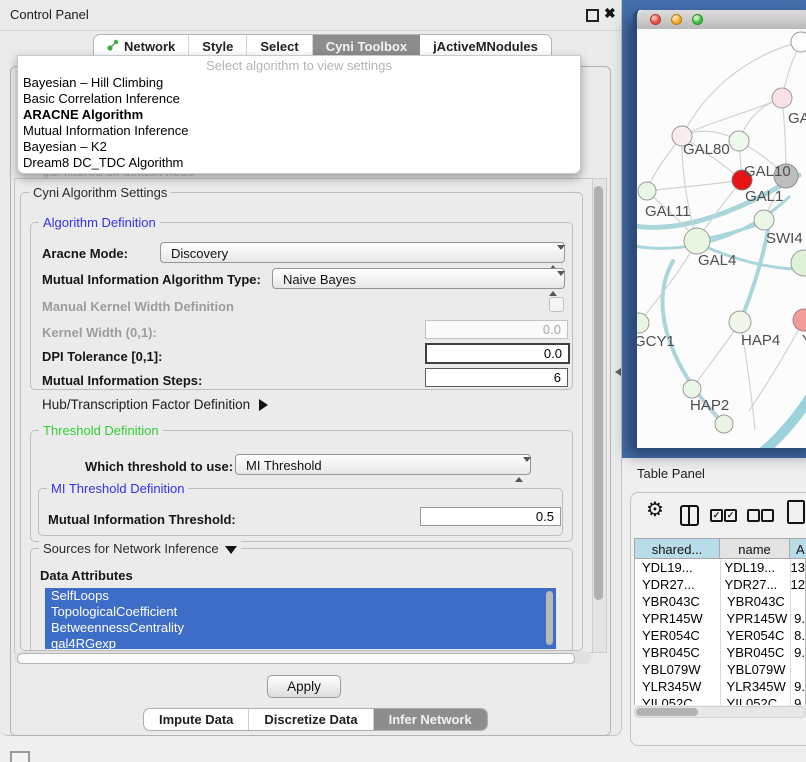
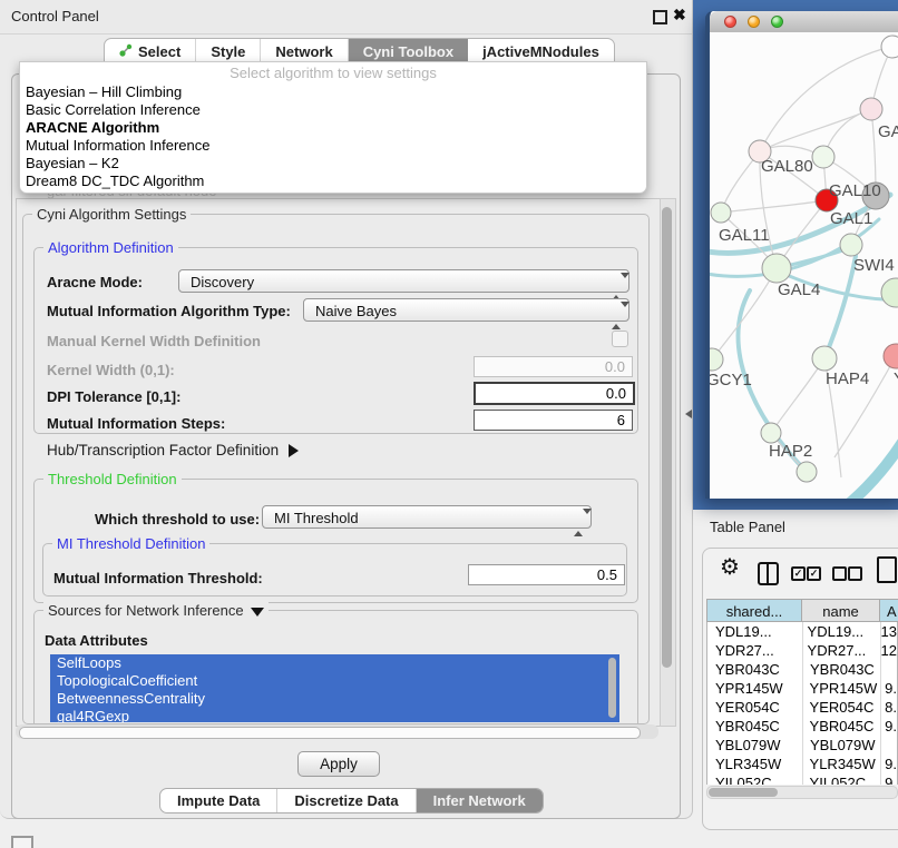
  Control Panel
  ✖
- Network
+ Select
  Style
- Select
+ Network
  Cyni Toolbox
  jActiveMNodules
  Select algorithm to view settings
  Bayesian – Hill Climbing
  Basic Correlation Inference
  ARACNE Algorithm
  Mutual Information Inference
  Bayesian – K2
  Dream8 DC_TDC Algorithm
  Cyni Algorithm Settings
  Algorithm Definition
  Aracne Mode:
  Discovery
  Mutual Information Algorithm Type:
  Naive Bayes
  Manual Kernel Width Definition
  Kernel Width (0,1):
  0.0
  DPI Tolerance [0,1]:
  0.0
  Mutual Information Steps:
  6
  Hub/Transcription Factor Definition
  Threshold Definition
  Which threshold to use:
  MI Threshold
  MI Threshold Definition
  Mutual Information Threshold:
  0.5
  Sources for Network Inference
  Data Attributes
  SelfLoops
  TopologicalCoefficient
  BetweennessCentrality
  gal4RGexp
  Apply
  Impute Data
  Discretize Data
  Infer Network
  GAL80
  GAL10
  GAL1
  GAL11
  SWI4
  GAL4
  GCY1
  HAP4
  HAP2
  Table Panel
  ⚙
  ✓
  ✓
  shared...
  name
  A
  YDL19...
  YDL19...
  13
  YDR27...
  YDR27...
  12
  YBR043C
  YBR043C
  YPR145W
  YPR145W
  9.
  YER054C
  YER054C
  8.
  YBR045C
  YBR045C
  9.
  YBL079W
  YBL079W
  YLR345W
  YLR345W
  9.
  YIL052C
  YIL052C
  9.
